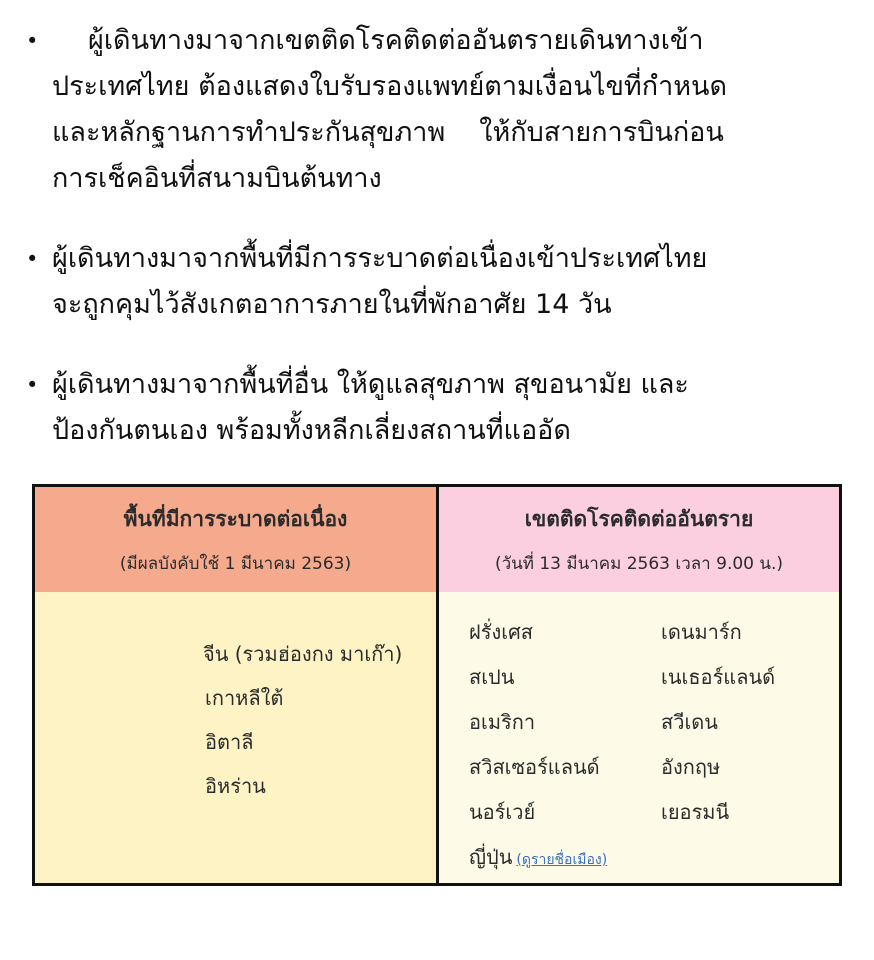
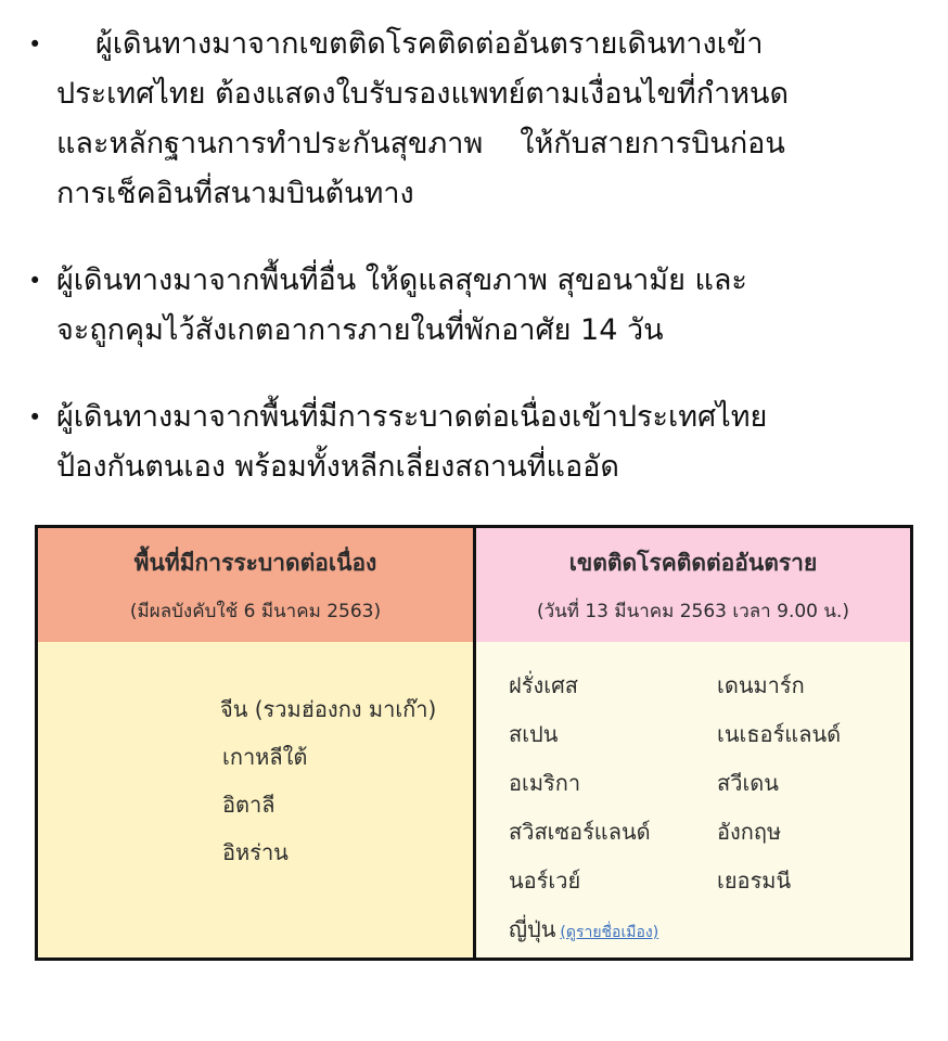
  •
  ผู้เดินทางมาจากเขตติดโรคติดต่ออันตรายเดินทางเข้า
  ประเทศไทย ต้องแสดงใบรับรองแพทย์ตามเงื่อนไขที่กำหนด
  และหลักฐานการทำประกันสุขภาพ ให้กับสายการบินก่อน
  การเช็คอินที่สนามบินต้นทาง
  •
- ผู้เดินทางมาจากพื้นที่มีการระบาดต่อเนื่องเข้าประเทศไทย
+ ผู้เดินทางมาจากพื้นที่อื่น ให้ดูแลสุขภาพ สุขอนามัย และ
  จะถูกคุมไว้สังเกตอาการภายในที่พักอาศัย 14 วัน
  •
- ผู้เดินทางมาจากพื้นที่อื่น ให้ดูแลสุขภาพ สุขอนามัย และ
+ ผู้เดินทางมาจากพื้นที่มีการระบาดต่อเนื่องเข้าประเทศไทย
  ป้องกันตนเอง พร้อมทั้งหลีกเลี่ยงสถานที่แออัด
  พื้นที่มีการระบาดต่อเนื่อง
- (มีผลบังคับใช้ 1 มีนาคม 2563)
+ (มีผลบังคับใช้ 6 มีนาคม 2563)
  เขตติดโรคติดต่ออันตราย
  (วันที่ 13 มีนาคม 2563 เวลา 9.00 น.)
  จีน (รวมฮ่องกง มาเก๊า)
  เกาหลีใต้
  อิตาลี
  อิหร่าน
  ฝรั่งเศส
  สเปน
  อเมริกา
  สวิสเซอร์แลนด์
  นอร์เวย์
  ญี่ปุ่น (ดูรายชื่อเมือง)
  เดนมาร์ก
  เนเธอร์แลนด์
  สวีเดน
  อังกฤษ
  เยอรมนี
